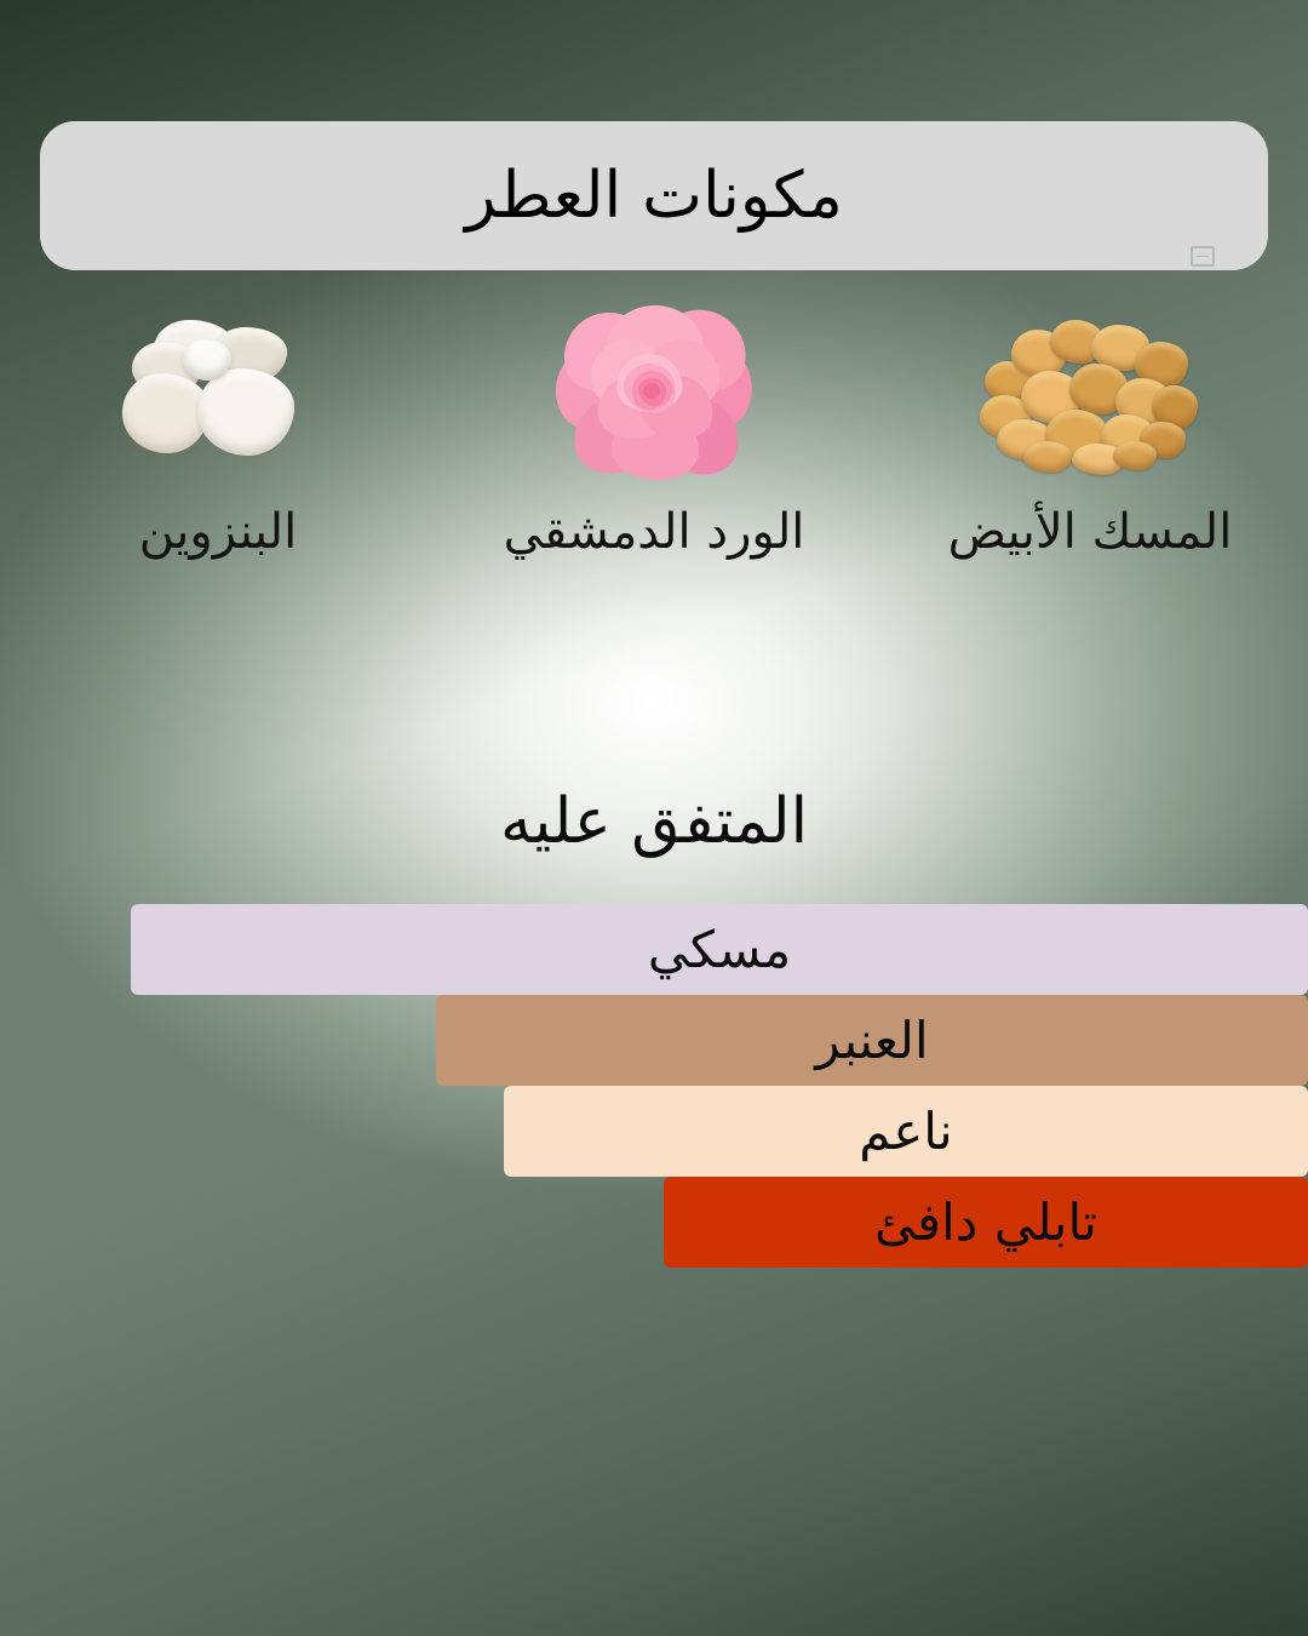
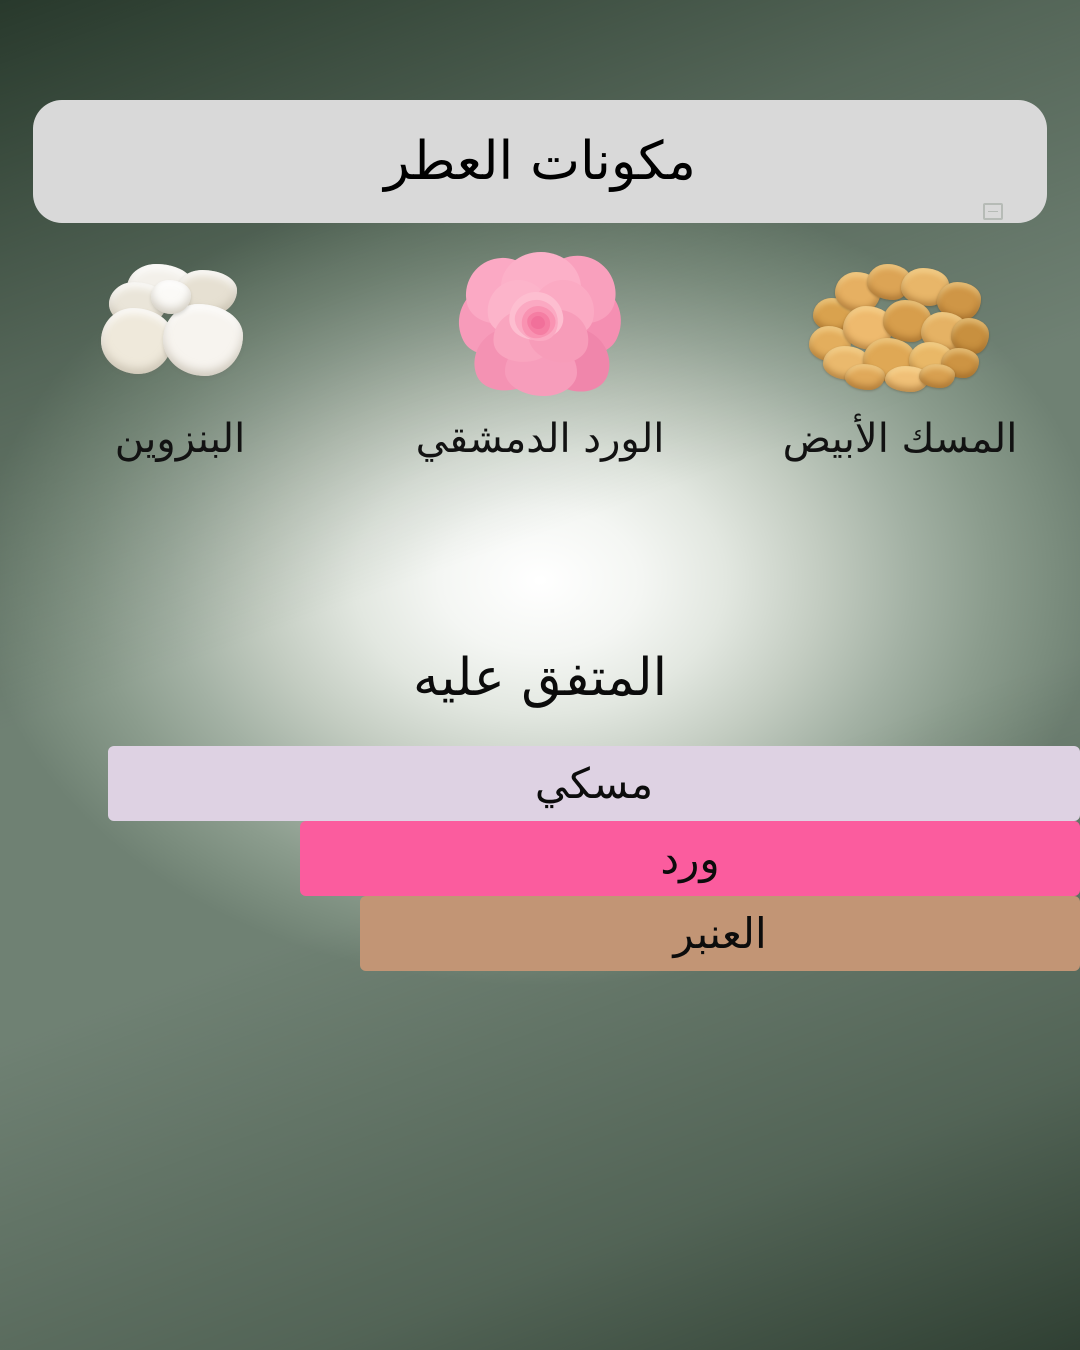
  مكونات العطر
  المسك الأبيض
  الورد الدمشقي
  البنزوين
  المتفق عليه
  مسكي
+ ورد
  العنبر
- ناعم
- تابلي دافئ
